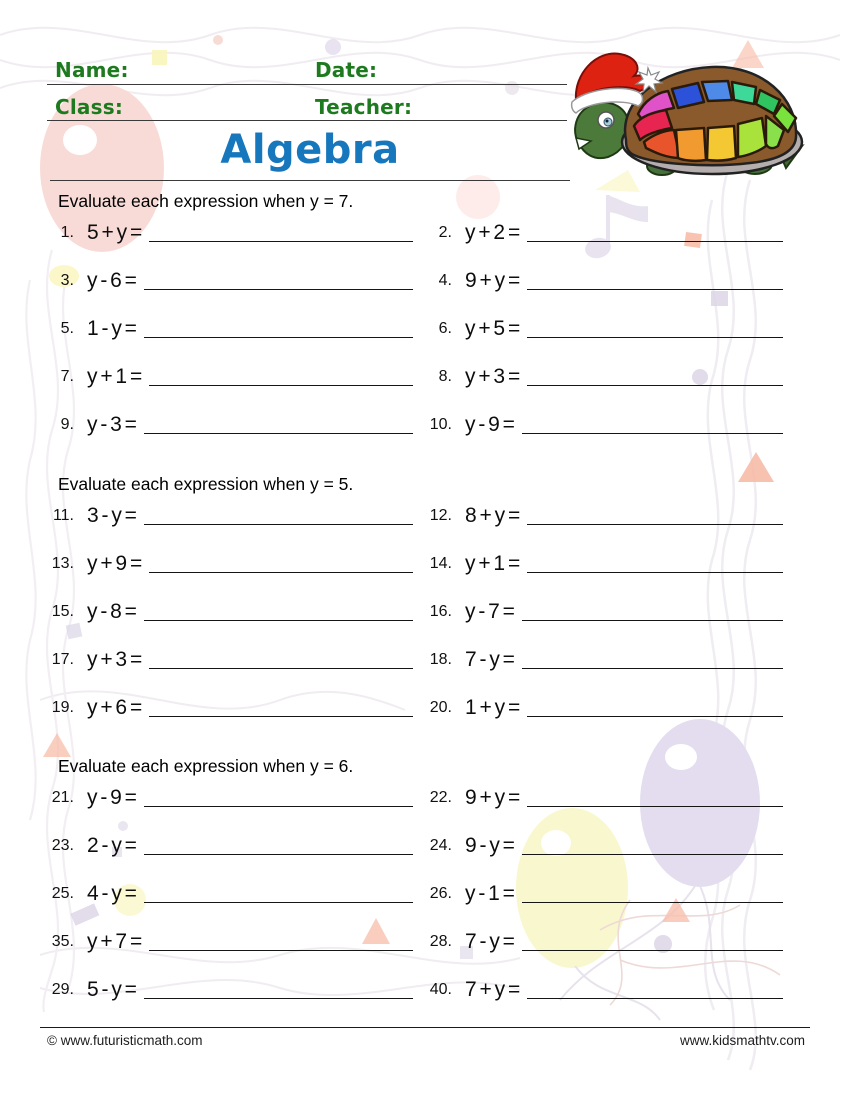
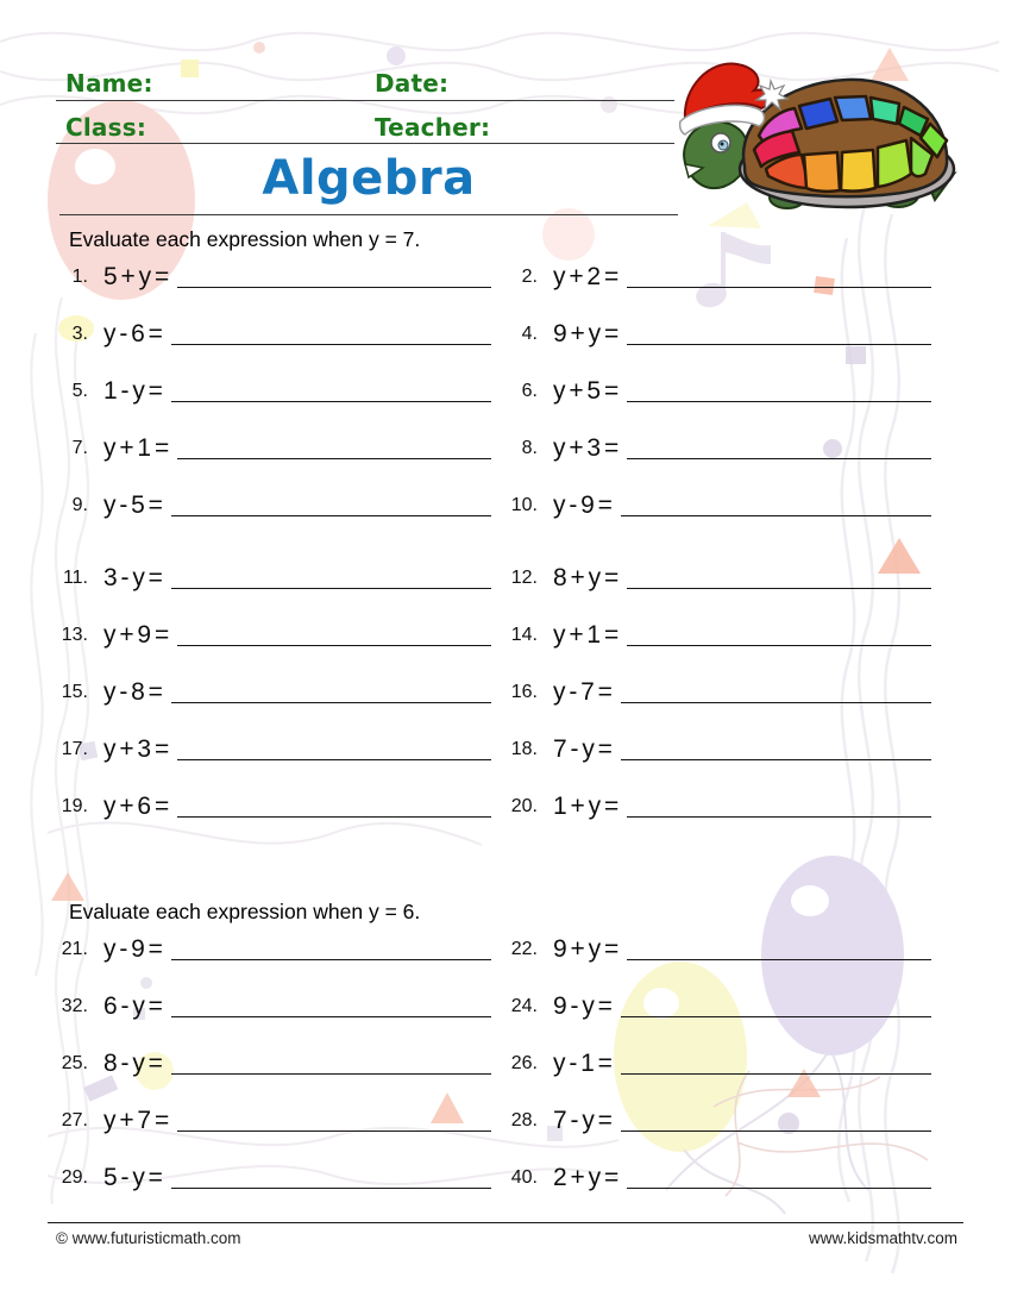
  Name:
  Date:
  Class:
  Teacher:
  Algebra
  Evaluate each expression when y = 7.
  1.
  5 + y =
  2.
  y + 2 =
  3.
  y - 6 =
  4.
  9 + y =
  5.
  1 - y =
  6.
  y + 5 =
  7.
  y + 1 =
  8.
  y + 3 =
  9.
- y - 3 =
+ y - 5 =
  10.
  y - 9 =
- Evaluate each expression when y = 5.
  11.
  3 - y =
  12.
  8 + y =
  13.
  y + 9 =
  14.
  y + 1 =
  15.
  y - 8 =
  16.
  y - 7 =
  17.
  y + 3 =
  18.
  7 - y =
  19.
  y + 6 =
  20.
  1 + y =
  Evaluate each expression when y = 6.
  21.
  y - 9 =
  22.
  9 + y =
- 23.
+ 32.
- 2 - y =
+ 6 - y =
  24.
  9 - y =
  25.
- 4 - y =
+ 8 - y =
  26.
  y - 1 =
- 35.
+ 27.
  y + 7 =
  28.
  7 - y =
  29.
  5 - y =
  40.
- 7 + y =
+ 2 + y =
  © www.futuristicmath.com
  www.kidsmathtv.com
